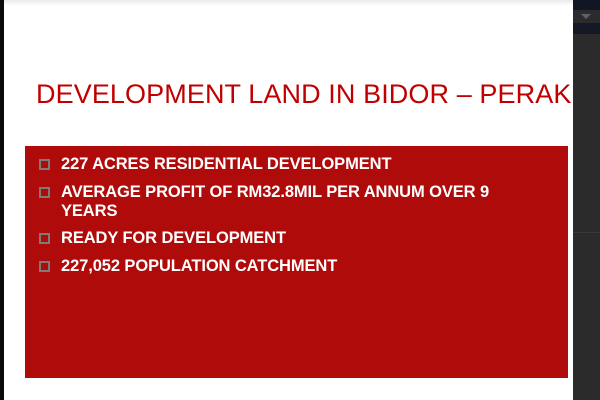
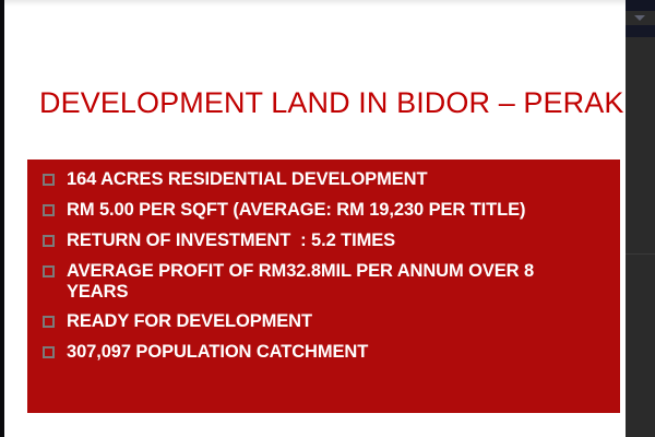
  DEVELOPMENT LAND IN BIDOR – PERAK
- 227 ACRES RESIDENTIAL DEVELOPMENT
+ 164 ACRES RESIDENTIAL DEVELOPMENT
+ RM 5.00 PER SQFT (AVERAGE: RM 19,230 PER TITLE)
+ RETURN OF INVESTMENT : 5.2 TIMES
- AVERAGE PROFIT OF RM32.8MIL PER ANNUM OVER 9 YEARS
+ AVERAGE PROFIT OF RM32.8MIL PER ANNUM OVER 8 YEARS
  READY FOR DEVELOPMENT
- 227,052 POPULATION CATCHMENT
+ 307,097 POPULATION CATCHMENT
